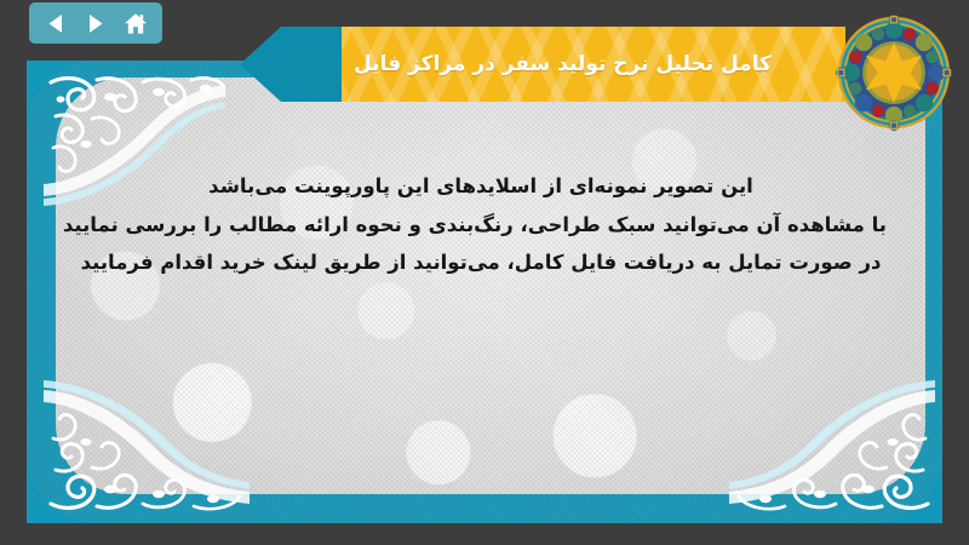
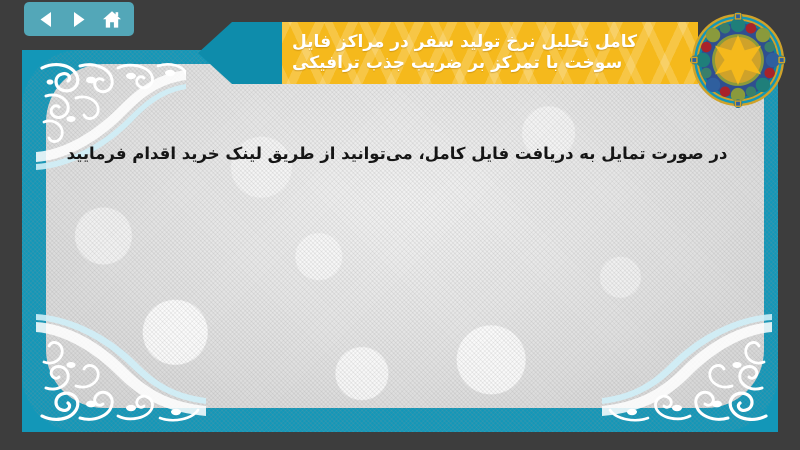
- این تصویر نمونه‌ای از اسلایدهای این پاورپوینت می‌باشد
- با مشاهده آن می‌توانید سبک طراحی، رنگ‌بندی و نحوه ارائه مطالب را بررسی نمایید
  در صورت تمایل به دریافت فایل کامل، می‌توانید از طریق لینک خرید اقدام فرمایید
  کامل تحلیل نرخ تولید سفر در مراکز فایل
+ سوخت با تمرکز بر ضریب جذب ترافیکی
